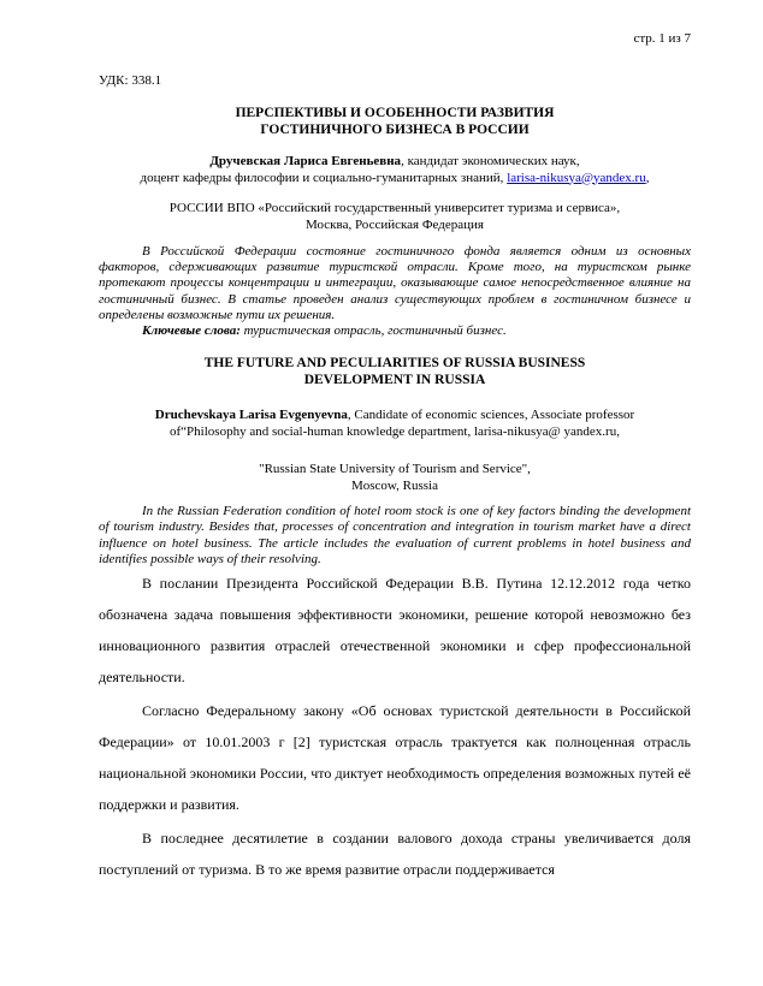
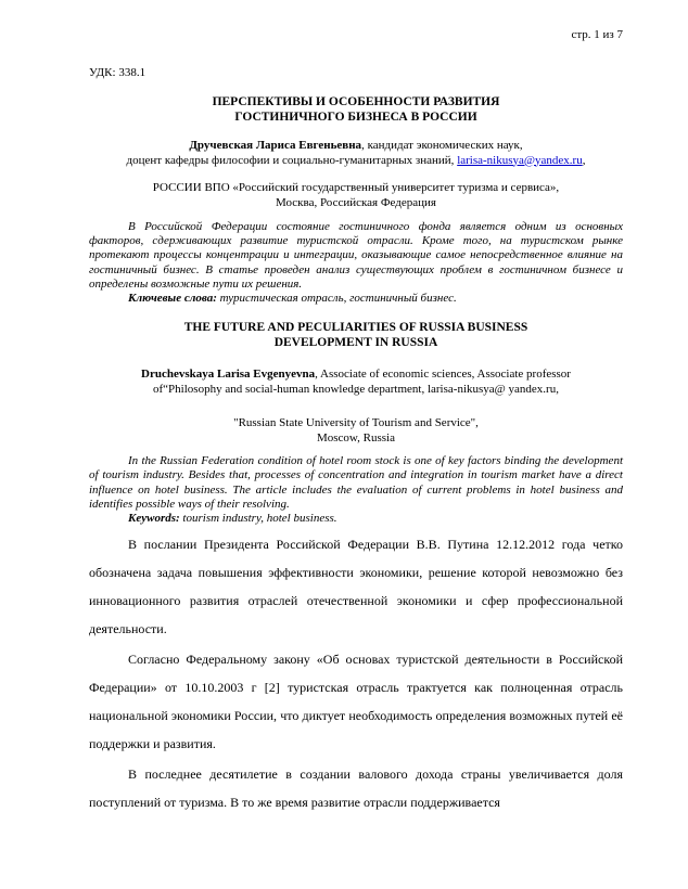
  стр. 1 из 7
  УДК: 338.1
  ПЕРСПЕКТИВЫ И ОСОБЕННОСТИ РАЗВИТИЯ
  ГОСТИНИЧНОГО БИЗНЕСА В РОССИИ
  Дручевская Лариса Евгеньевна, кандидат экономических наук,
  доцент кафедры философии и социально-гуманитарных знаний, larisa-nikusya@yandex.ru,
  РОССИИ ВПО «Российский государственный университет туризма и сервиса»,
  Москва, Российская Федерация
  В Российской Федерации состояние гостиничного фонда является одним из основных факторов, сдерживающих развитие туристской отрасли. Кроме того, на туристском рынке протекают процессы концентрации и интеграции, оказывающие самое непосредственное влияние на гостиничный бизнес. В статье проведен анализ существующих проблем в гостиничном бизнесе и определены возможные пути их решения.
  Ключевые слова: туристическая отрасль, гостиничный бизнес.
  THE FUTURE AND PECULIARITIES OF RUSSIA BUSINESS
  DEVELOPMENT IN RUSSIA
- Druchevskaya Larisa Evgenyevna, Candidate of economic sciences, Associate professor
+ Druchevskaya Larisa Evgenyevna, Associate of economic sciences, Associate professor
  of“Philosophy and social-human knowledge department, larisa-nikusya@ yandex.ru,
  "Russian State University of Tourism and Service",
  Moscow, Russia
  In the Russian Federation condition of hotel room stock is one of key factors binding the development of tourism industry. Besides that, processes of concentration and integration in tourism market have a direct influence on hotel business. The article includes the evaluation of current problems in hotel business and identifies possible ways of their resolving.
+ Keywords: tourism industry, hotel business.
  В послании Президента Российской Федерации В.В. Путина 12.12.2012 года четко обозначена задача повышения эффективности экономики, решение которой невозможно без инновационного развития отраслей отечественной экономики и сфер профессиональной деятельности.
- Согласно Федеральному закону «Об основах туристской деятельности в Российской Федерации» от 10.01.2003 г [2] туристская отрасль трактуется как полноценная отрасль национальной экономики России, что диктует необходимость определения возможных путей её поддержки и развития.
+ Согласно Федеральному закону «Об основах туристской деятельности в Российской Федерации» от 10.10.2003 г [2] туристская отрасль трактуется как полноценная отрасль национальной экономики России, что диктует необходимость определения возможных путей её поддержки и развития.
  В последнее десятилетие в создании валового дохода страны увеличивается доля поступлений от туризма. В то же время развитие отрасли поддерживается
